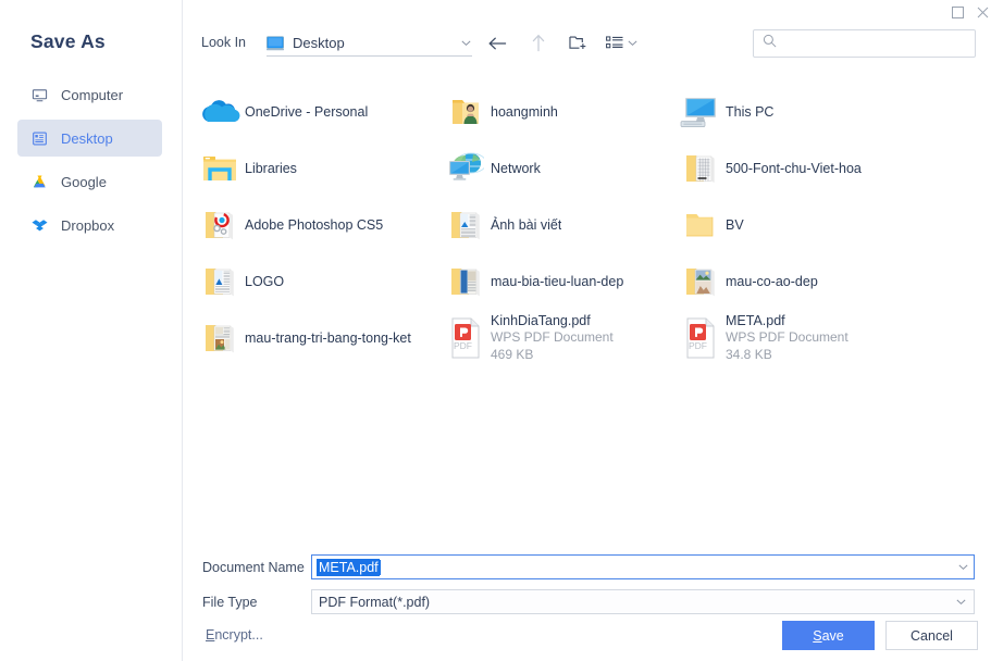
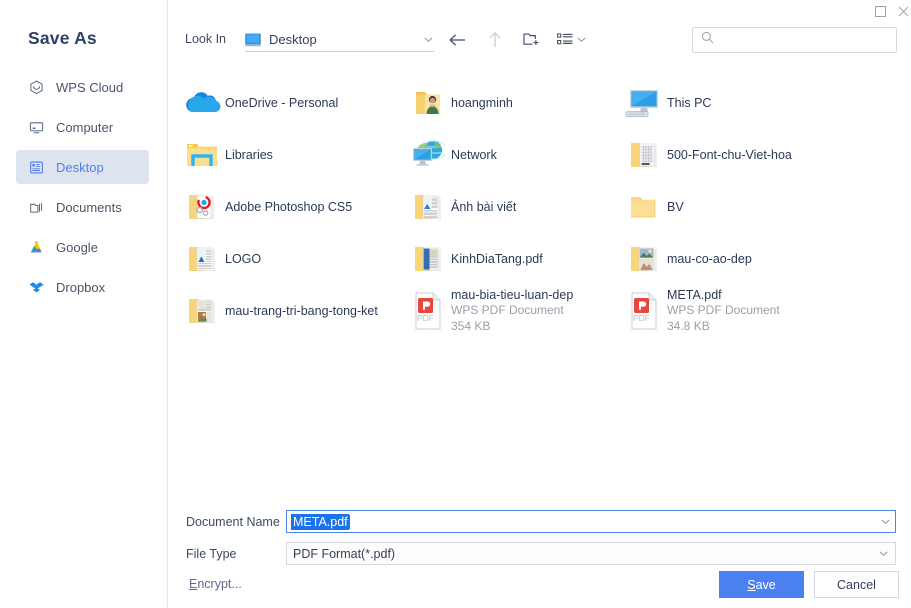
  Save As
+ WPS Cloud
  Computer
  Desktop
+ Documents
  Google
  Dropbox
  Look In
  Desktop
  OneDrive - Personal
  hoangminh
  This PC
  Libraries
  Network
  500-Font-chu-Viet-hoa
  Adobe Photoshop CS5
  Ảnh bài viết
  BV
  LOGO
- mau-bia-tieu-luan-dep
+ KinhDiaTang.pdf
  mau-co-ao-dep
  mau-trang-tri-bang-tong-ket
  PDF
- KinhDiaTang.pdf
+ mau-bia-tieu-luan-dep
  WPS PDF Document
- 469 KB
+ 354 KB
  PDF
  META.pdf
  WPS PDF Document
  34.8 KB
  Document Name
  META.pdf
  File Type
  PDF Format(*.pdf)
  Encrypt...
  S
  ave
  Cancel
